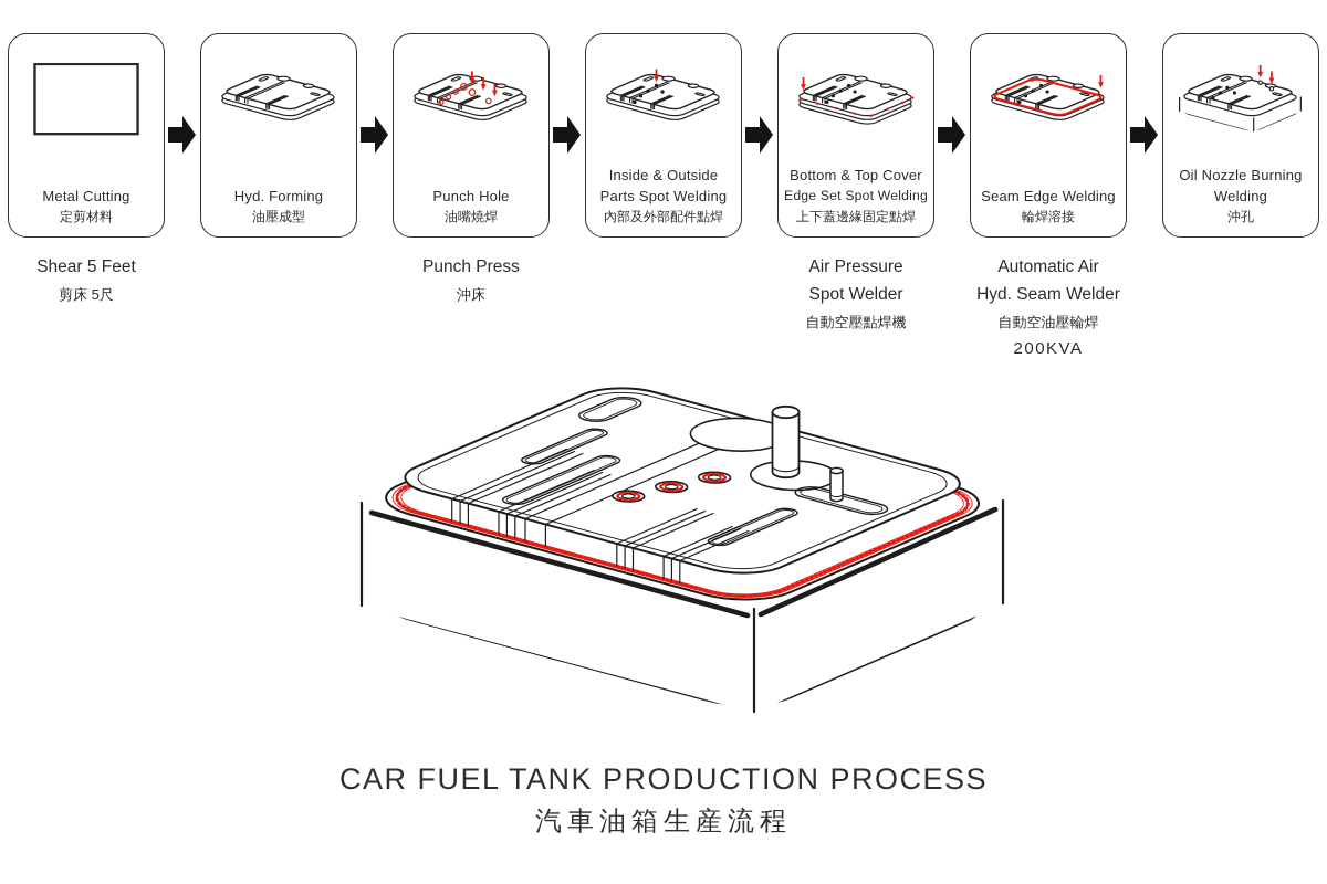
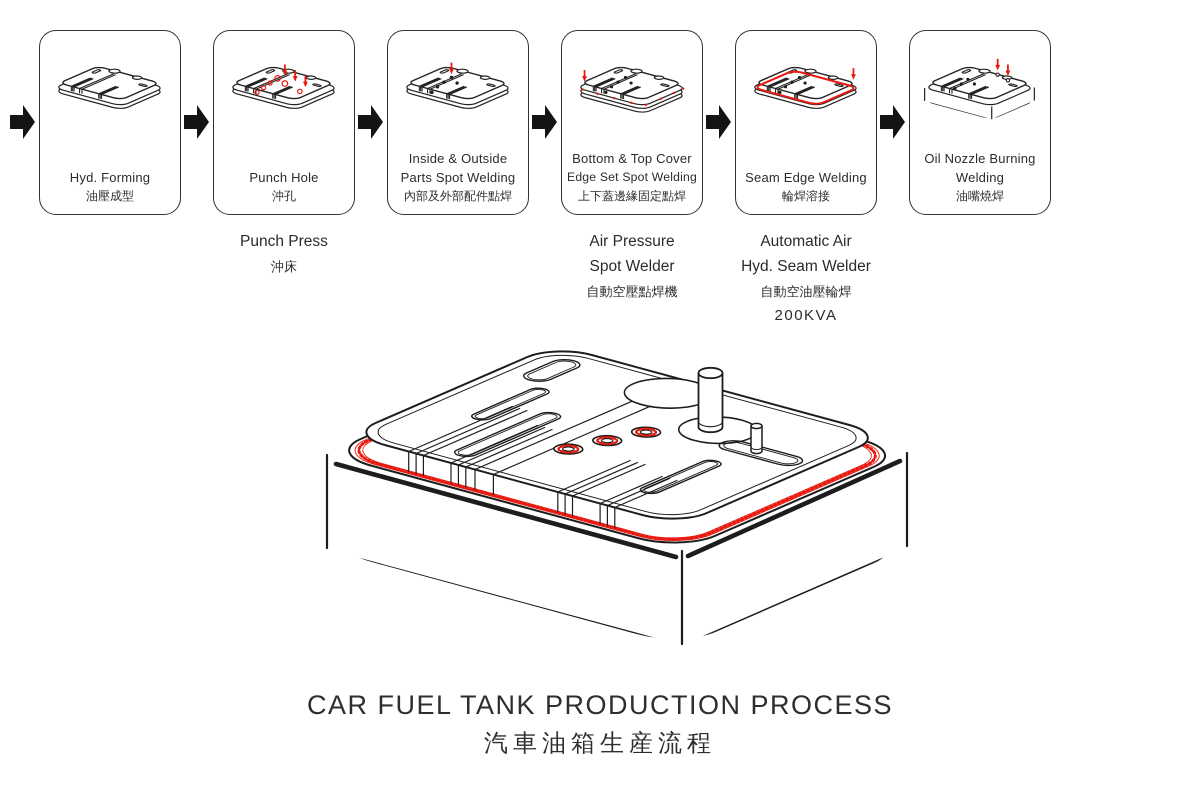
- Metal Cutting
- 定剪材料
- Shear 5 Feet
- 剪床 5尺
  Hyd. Forming
  油壓成型
  Punch Hole
- 油嘴燒焊
+ 沖孔
  Punch Press
  沖床
  Inside & Outside
  Parts Spot Welding
  內部及外部配件點焊
  Bottom & Top Cover
  Edge Set Spot Welding
  上下蓋邊緣固定點焊
  Air Pressure
  Spot Welder
  自動空壓點焊機
  Seam Edge Welding
  輪焊溶接
  Automatic Air
  Hyd. Seam Welder
  自動空油壓輪焊
  200KVA
  Oil Nozzle Burning
  Welding
- 沖孔
+ 油嘴燒焊
  CAR FUEL TANK PRODUCTION PROCESS
  汽車油箱生産流程
